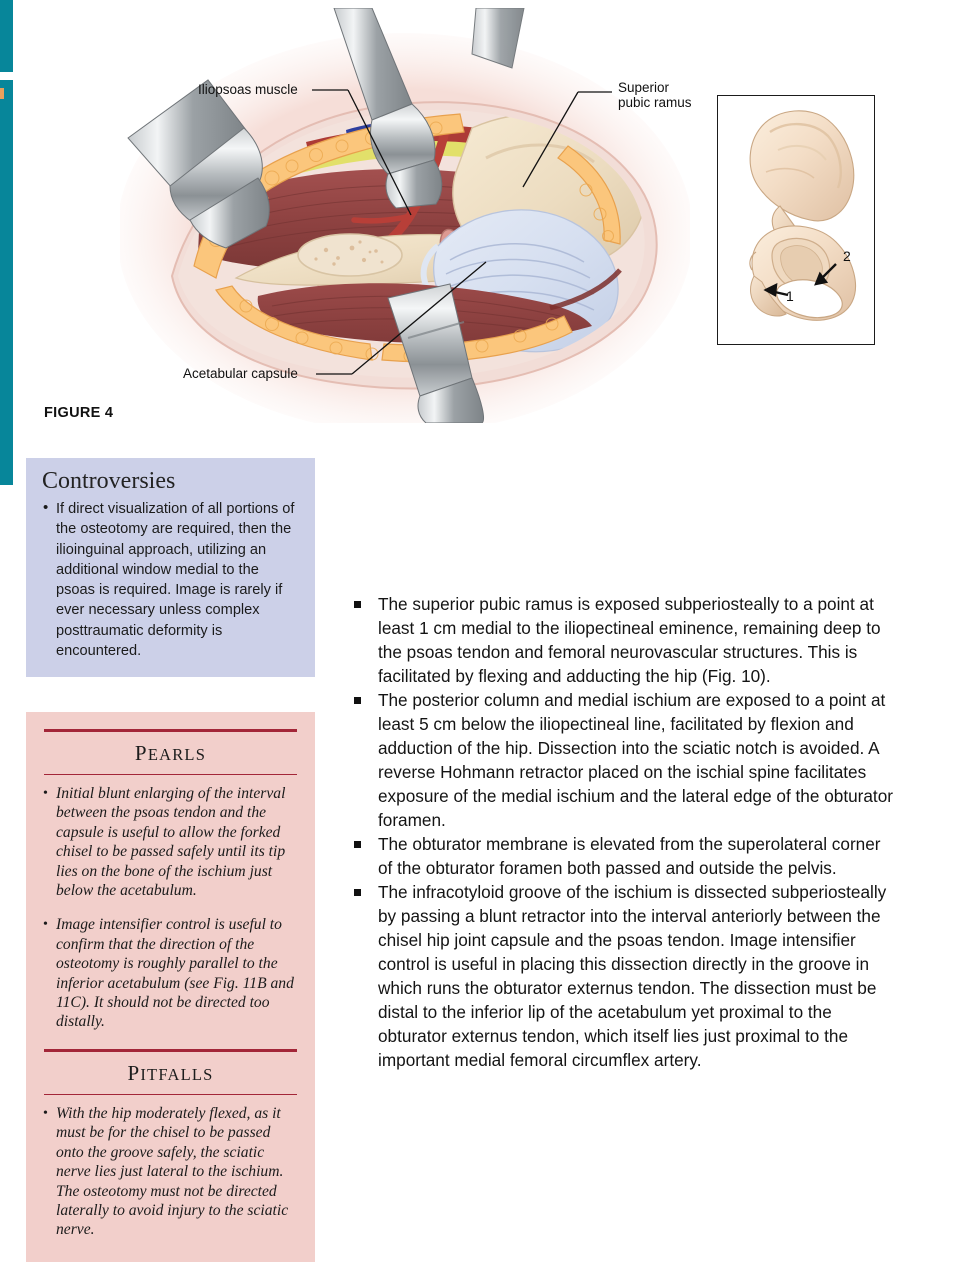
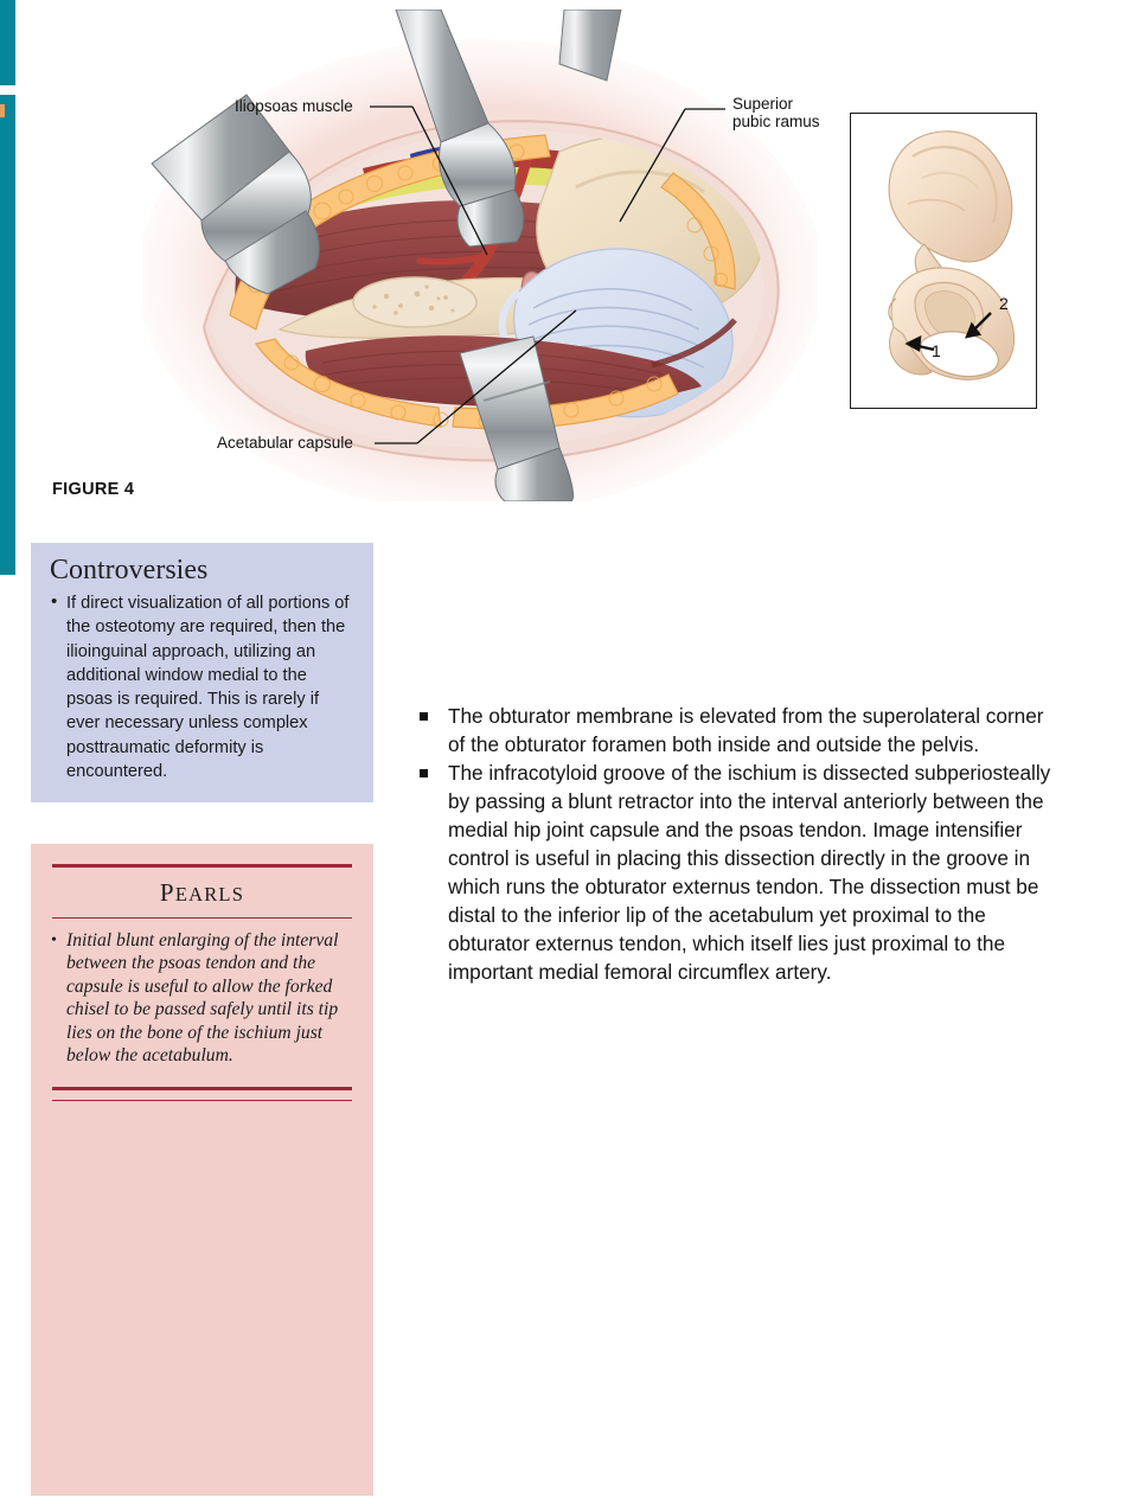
  Iliopsoas muscle
  Superior
  pubic ramus
  Acetabular capsule
  1
  2
  FIGURE 4
  Controversies
- If direct visualization of all portions of the osteotomy are required, then the ilioinguinal approach, utilizing an additional window medial to the psoas is required. Image is rarely if ever necessary unless complex posttraumatic deformity is encountered.
+ If direct visualization of all portions of the osteotomy are required, then the ilioinguinal approach, utilizing an additional window medial to the psoas is required. This is rarely if ever necessary unless complex posttraumatic deformity is encountered.
  PEARLS
  Initial blunt enlarging of the interval between the psoas tendon and the capsule is useful to allow the forked chisel to be passed safely until its tip lies on the bone of the ischium just below the acetabulum.
- Image intensifier control is useful to confirm that the direction of the osteotomy is roughly parallel to the inferior acetabulum (see Fig. 11B and 11C). It should not be directed too distally.
- PITFALLS
- With the hip moderately flexed, as it must be for the chisel to be passed onto the groove safely, the sciatic nerve lies just lateral to the ischium. The osteotomy must not be directed laterally to avoid injury to the sciatic nerve.
- The superior pubic ramus is exposed subperiosteally to a point at least 1 cm medial to the iliopectineal eminence, remaining deep to the psoas tendon and femoral neurovascular structures. This is facilitated by flexing and adducting the hip (Fig. 10).
- The posterior column and medial ischium are exposed to a point at least 5 cm below the iliopectineal line, facilitated by flexion and adduction of the hip. Dissection into the sciatic notch is avoided. A reverse Hohmann retractor placed on the ischial spine facilitates exposure of the medial ischium and the lateral edge of the obturator foramen.
- The obturator membrane is elevated from the superolateral corner of the obturator foramen both passed and outside the pelvis.
+ The obturator membrane is elevated from the superolateral corner of the obturator foramen both inside and outside the pelvis.
- The infracotyloid groove of the ischium is dissected subperiosteally by passing a blunt retractor into the interval anteriorly between the chisel hip joint capsule and the psoas tendon. Image intensifier control is useful in placing this dissection directly in the groove in which runs the obturator externus tendon. The dissection must be distal to the inferior lip of the acetabulum yet proximal to the obturator externus tendon, which itself lies just proximal to the important medial femoral circumflex artery.
+ The infracotyloid groove of the ischium is dissected subperiosteally by passing a blunt retractor into the interval anteriorly between the medial hip joint capsule and the psoas tendon. Image intensifier control is useful in placing this dissection directly in the groove in which runs the obturator externus tendon. The dissection must be distal to the inferior lip of the acetabulum yet proximal to the obturator externus tendon, which itself lies just proximal to the important medial femoral circumflex artery.
